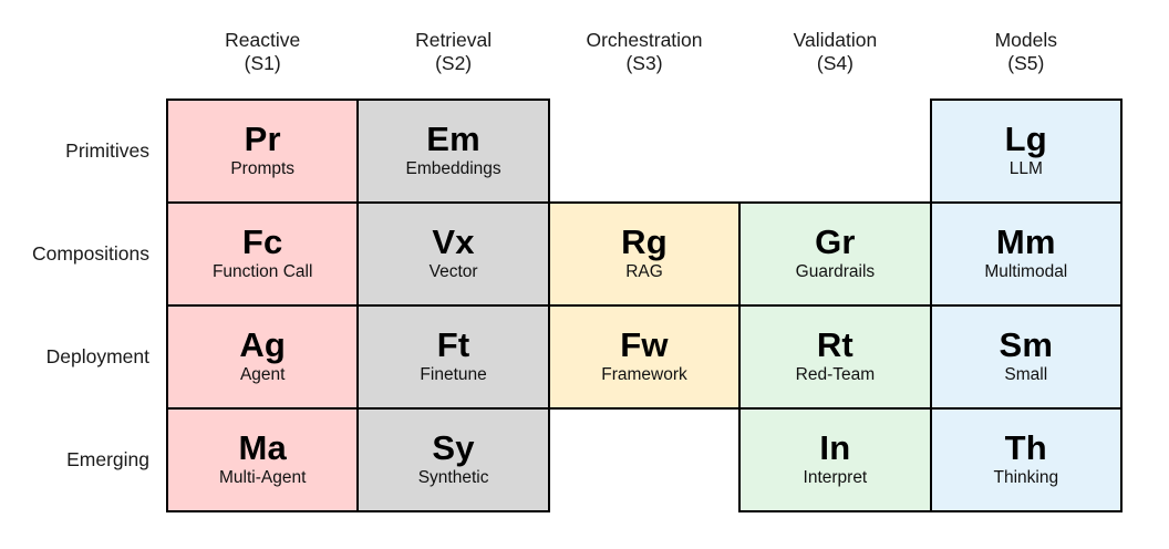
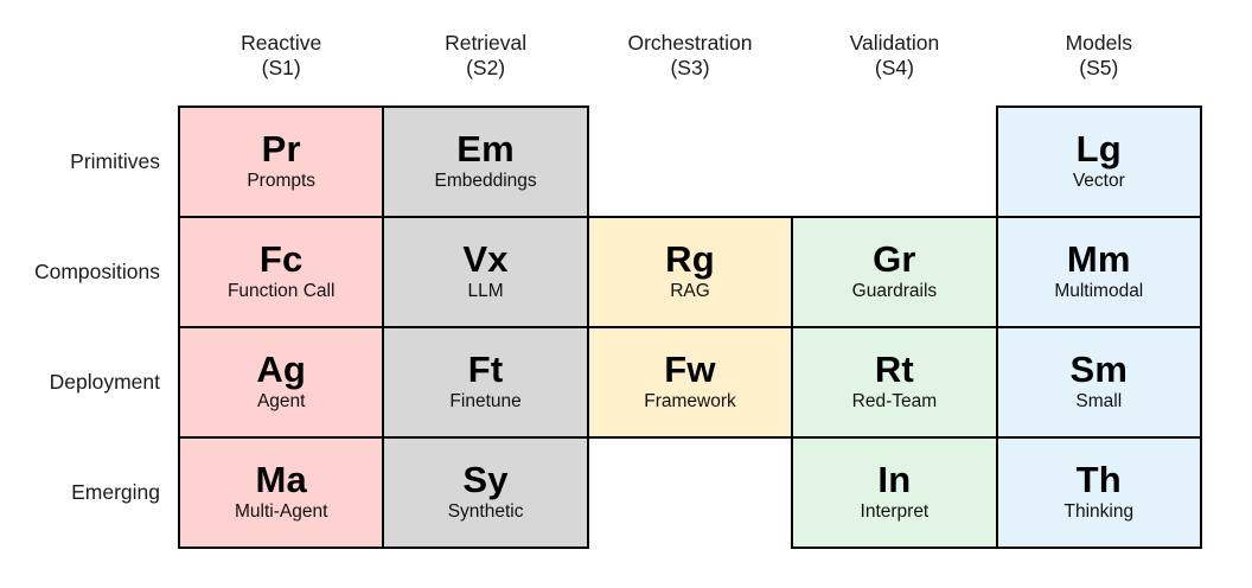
  Reactive
  (S1)
  Retrieval
  (S2)
  Orchestration
  (S3)
  Validation
  (S4)
  Models
  (S5)
  Primitives
  Compositions
  Deployment
  Emerging
  Pr
  Prompts
  Em
  Embeddings
  Lg
- LLM
+ Vector
  Fc
  Function Call
  Vx
- Vector
+ LLM
  Rg
  RAG
  Gr
  Guardrails
  Mm
  Multimodal
  Ag
  Agent
  Ft
  Finetune
  Fw
  Framework
  Rt
  Red-Team
  Sm
  Small
  Ma
  Multi-Agent
  Sy
  Synthetic
  In
  Interpret
  Th
  Thinking
